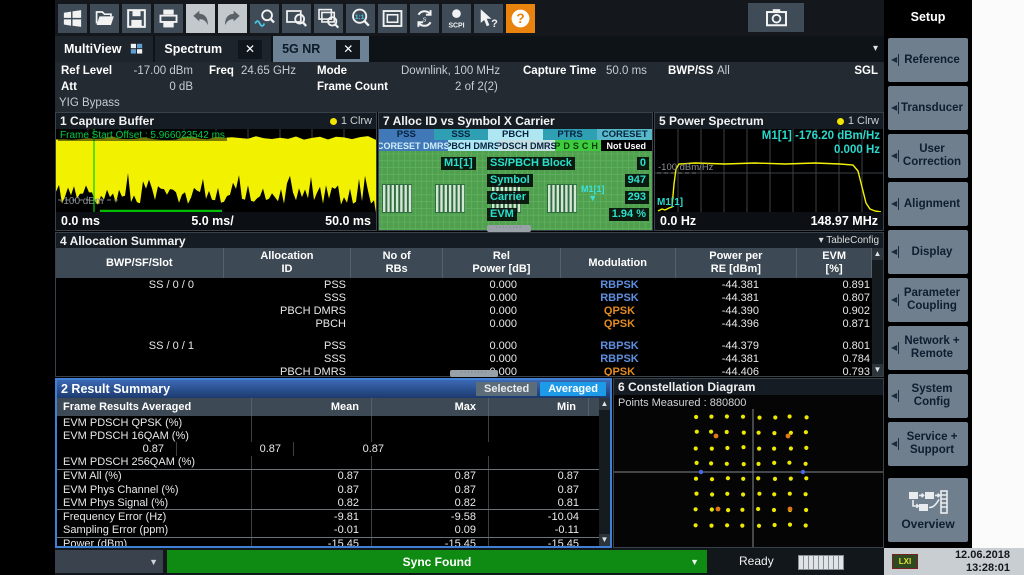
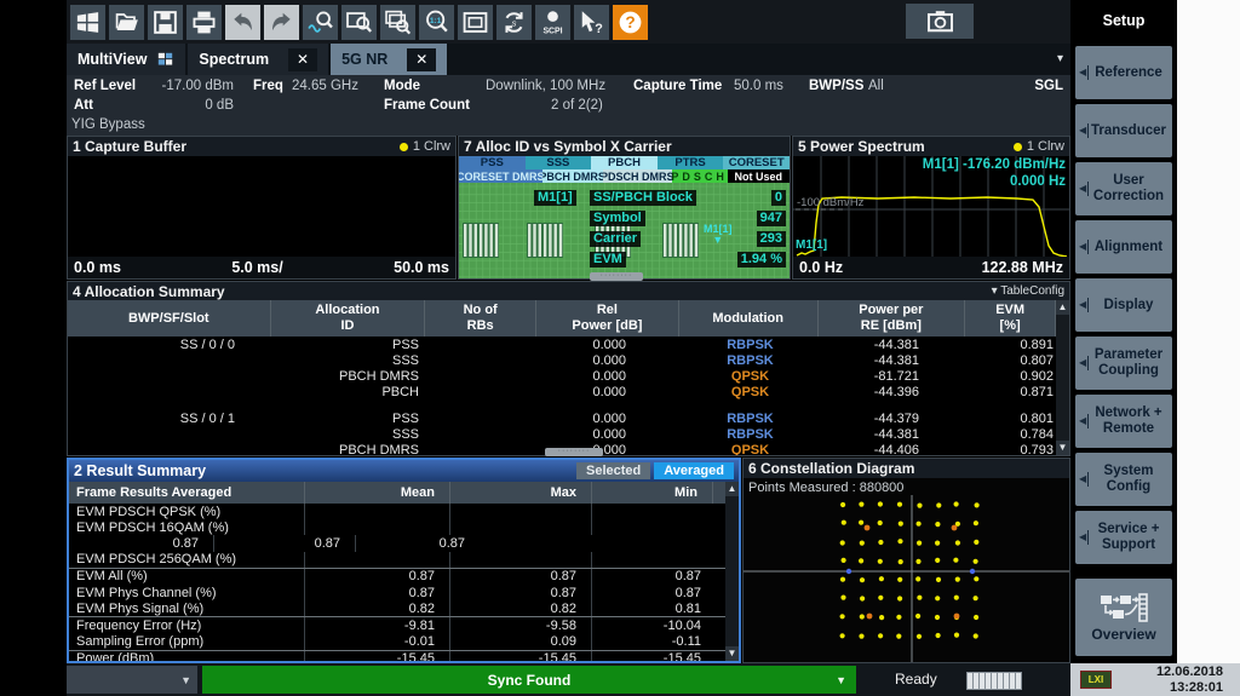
  s
  ?
  ?
  MultiView
  Spectrum
  ✕
  5G NR
  ✕
  ▾
  YIG Bypass
  SGL
  Ref Level
  -17.00 dBm
  Freq
  24.65 GHz
  Mode
  Downlink, 100 MHz
  Capture Time
  50.0 ms
  BWP/SS
  All
  Att
  0 dB
  Frame Count
  2 of 2(2)
  1 Capture Buffer
  1 Clrw
- -100 dBm
- Frame Start Offset : 5.966023542 ms
  0.0 ms
  5.0 ms/
  50.0 ms
  7 Alloc ID vs Symbol X Carrier
  PSS
  SSS
  PBCH
  PTRS
  CORESET
  CORESET DMRS
  PBCH DMR
  PDSCH DMRS
  PDSCH
  Not Used
  M1[1]
  SS/PBCH Block
  0
  Symbol
  947
  Carrier
  293
  EVM
  1.94 %
  M1[1]
  ▼
  5 Power Spectrum
  1 Clrw
  -100 dBm/Hz
  M1[1]
  M1[1] -176.20 dBm/Hz
  0.000 Hz
  0.0 Hz
- 148.97 MHz
+ 122.88 MHz
  4 Allocation Summary
  ▾ TableConfig
  BWP/SF/Slot
  Allocation
  ID
  No of
  RBs
  Rel
  Power [dB]
  Modulation
  Power per
  RE [dBm]
  EVM
  [%]
  SS / 0 / 0
  PSS
  0.000
  RBPSK
  -44.381
  0.891
  SSS
  0.000
  RBPSK
  -44.381
  0.807
  PBCH DMRS
  0.000
  QPSK
- -44.390
+ -81.721
  0.902
  PBCH
  0.000
  QPSK
  -44.396
  0.871
  SS / 0 / 1
  PSS
  0.000
  RBPSK
  -44.379
  0.801
  SSS
  0.000
  RBPSK
  -44.381
  0.784
  PBCH DMRS
  QPSK
  -44.406
  0.793
  ▲
  ▼
  2 Result Summary
  Selected
  Averaged
  Frame Results Averaged
  Mean
  Max
  Min
  EVM PDSCH QPSK (%)
  EVM PDSCH 16QAM (%)
  0.87
  0.87
  0.87
  EVM PDSCH 256QAM (%)
  EVM All (%)
  0.87
  0.87
  0.87
  EVM Phys Channel (%)
  0.87
  0.87
  0.87
  EVM Phys Signal (%)
  0.82
  0.82
  0.81
  Frequency Error (Hz)
  -9.81
  -9.58
  -10.04
  Sampling Error (ppm)
  -0.01
  0.09
  -0.11
  Power (dBm)
  -15.45
  -15.45
  -15.45
  ▲
  ▼
  6 Constellation Diagram
  Points Measured : 880800
  ▼
  Sync Found
  ▼
  Ready
  Setup
  Overview
  LXI
  12.06.2018
  13:28:01
  ◀
  Reference
  ◀
  Transducer
  ◀
  User Correction
  ◀
  Alignment
  ◀
  Display
  ◀
  Parameter Coupling
  ◀
  Network + Remote
  ◀
  System Config
  ◀
  Service + Support
